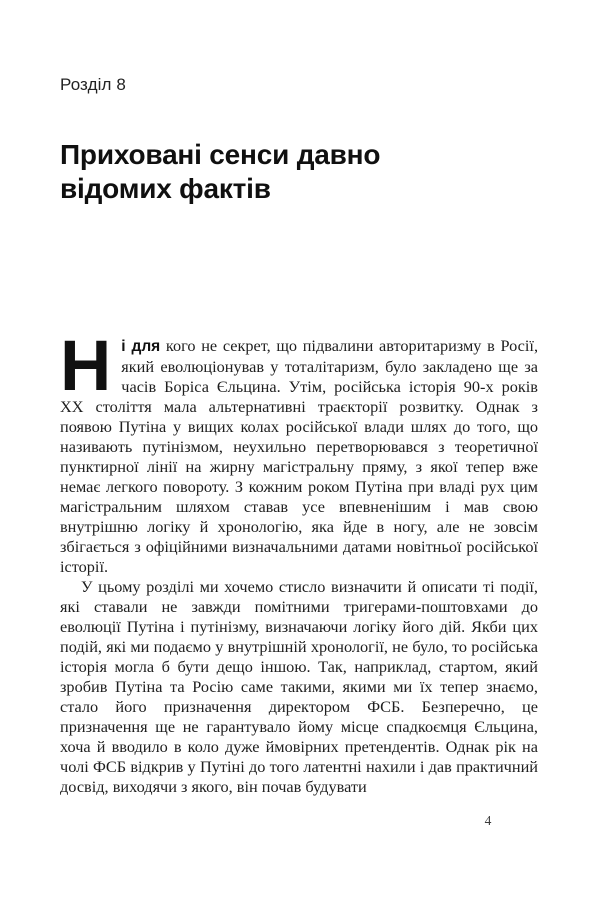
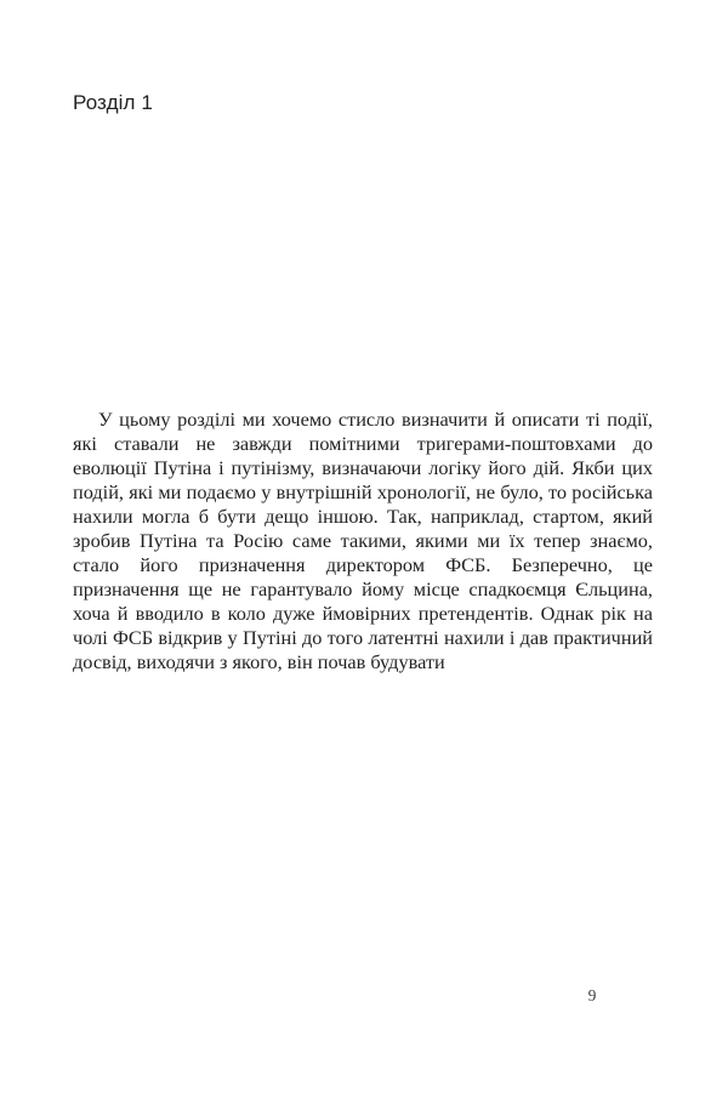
- Розділ 8
+ Розділ 1
- Приховані сенси давно відомих фактів
- Н
- і для кого не секрет, що підвалини авторитаризму в Росії, який еволюціонував у тоталітаризм, було закладено ще за часів Боріса Єльцина. Утім, російська історія 90-х років ХХ століття мала альтернативні траєкторії розвитку. Однак з появою Путіна у вищих колах російської влади шлях до того, що називають путінізмом, неухильно перетворювався з теоретичної пунктирної лінії на жирну магістральну пряму, з якої тепер вже немає легкого повороту. З кожним роком Путіна при владі рух цим магістральним шляхом ставав усе впевненішим і мав свою внутрішню логіку й хронологію, яка йде в ногу, але не зовсім збігається з офіційними визначальними датами новітньої російської історії.
- У цьому розділі ми хочемо стисло визначити й описати ті події, які ставали не завжди помітними тригерами-поштовхами до еволюції Путіна і путінізму, визначаючи логіку його дій. Якби цих подій, які ми подаємо у внутрішній хронології, не було, то російська історія могла б бути дещо іншою. Так, наприклад, стартом, який зробив Путіна та Росію саме такими, якими ми їх тепер знаємо, стало його призначення директором ФСБ. Безперечно, це призначення ще не гарантувало йому місце спадкоємця Єльцина, хоча й вводило в коло дуже ймовірних претендентів. Однак рік на чолі ФСБ відкрив у Путіні до того латентні нахили і дав практичний досвід, виходячи з якого, він почав будувати
+ У цьому розділі ми хочемо стисло визначити й описати ті події, які ставали не завжди помітними тригерами-поштовхами до еволюції Путіна і путінізму, визначаючи логіку його дій. Якби цих подій, які ми подаємо у внутрішній хронології, не було, то російська нахили могла б бути дещо іншою. Так, наприклад, стартом, який зробив Путіна та Росію саме такими, якими ми їх тепер знаємо, стало його призначення директором ФСБ. Безперечно, це призначення ще не гарантувало йому місце спадкоємця Єльцина, хоча й вводило в коло дуже ймовірних претендентів. Однак рік на чолі ФСБ відкрив у Путіні до того латентні нахили і дав практичний досвід, виходячи з якого, він почав будувати
- 4
+ 9
